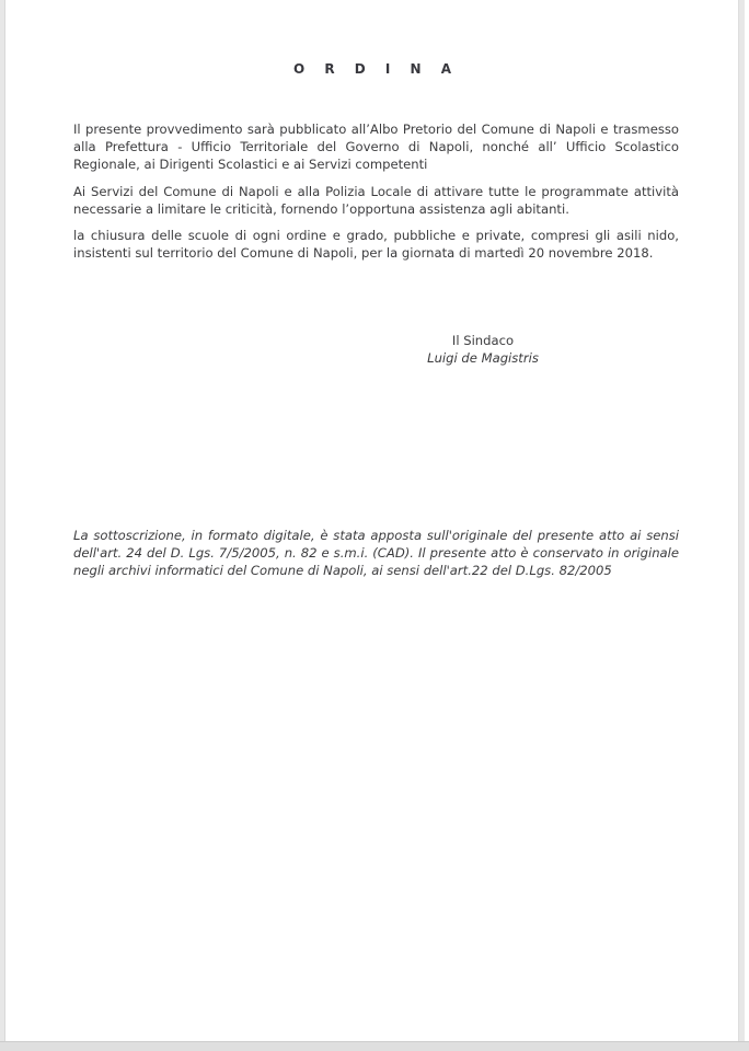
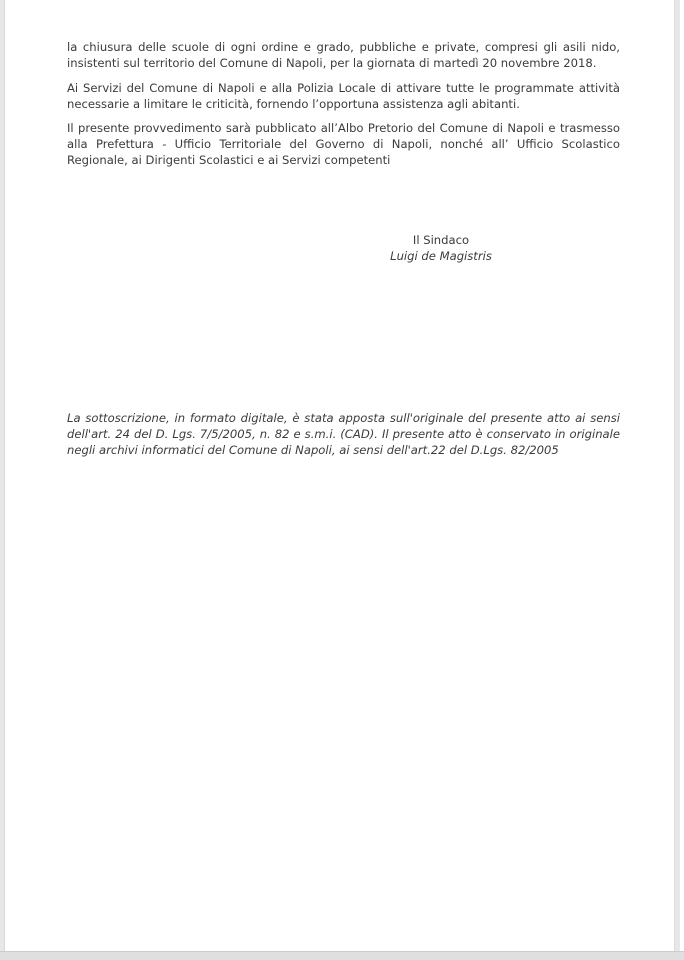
- O R D I N A
- Il presente provvedimento sarà pubblicato all’Albo Pretorio del Comune di Napoli e trasmesso alla Prefettura - Ufficio Territoriale del Governo di Napoli, nonché all’ Ufficio Scolastico Regionale, ai Dirigenti Scolastici e ai Servizi competenti
+ la chiusura delle scuole di ogni ordine e grado, pubbliche e private, compresi gli asili nido, insistenti sul territorio del Comune di Napoli, per la giornata di martedì 20 novembre 2018.
  Ai Servizi del Comune di Napoli e alla Polizia Locale di attivare tutte le programmate attività necessarie a limitare le criticità, fornendo l’opportuna assistenza agli abitanti.
- la chiusura delle scuole di ogni ordine e grado, pubbliche e private, compresi gli asili nido, insistenti sul territorio del Comune di Napoli, per la giornata di martedì 20 novembre 2018.
+ Il presente provvedimento sarà pubblicato all’Albo Pretorio del Comune di Napoli e trasmesso alla Prefettura - Ufficio Territoriale del Governo di Napoli, nonché all’ Ufficio Scolastico Regionale, ai Dirigenti Scolastici e ai Servizi competenti
  Il Sindaco
  Luigi de Magistris
  La sottoscrizione, in formato digitale, è stata apposta sull'originale del presente atto ai sensi dell'art. 24 del D. Lgs. 7/5/2005, n. 82 e s.m.i. (CAD). Il presente atto è conservato in originale negli archivi informatici del Comune di Napoli, ai sensi dell'art.22 del D.Lgs. 82/2005
